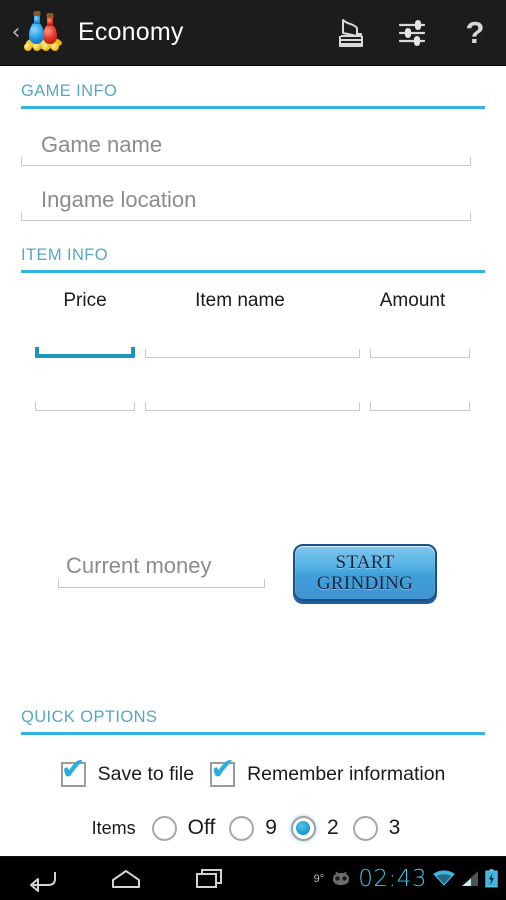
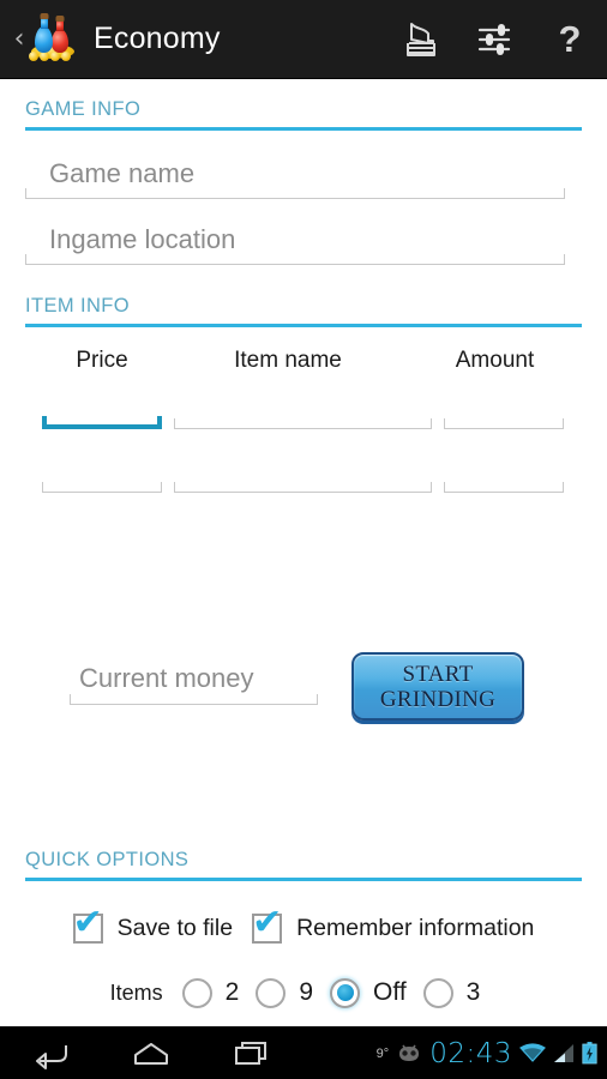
  ‹
  Economy
  ?
  GAME INFO
  Game name
  Ingame location
  ITEM INFO
  Price
  Item name
  Amount
  Current money
  START
  GRINDING
  QUICK OPTIONS
  ✔
  Save to file
  ✔
  Remember information
  Items
- Off
+ 2
  9
- 2
+ Off
  3
  9°
  02:43
